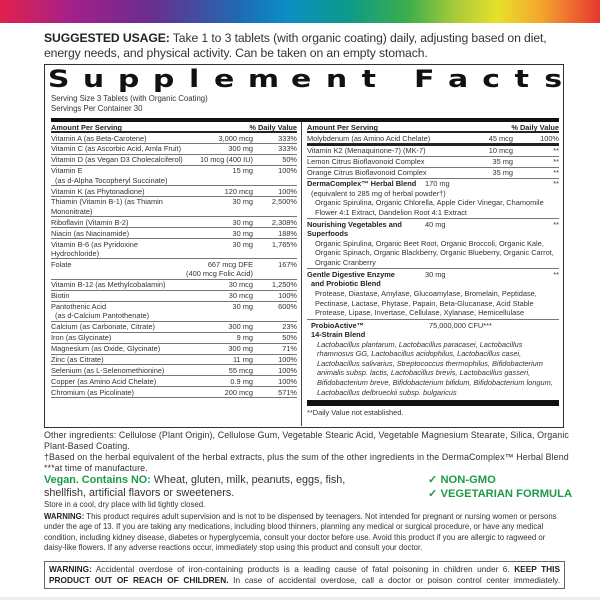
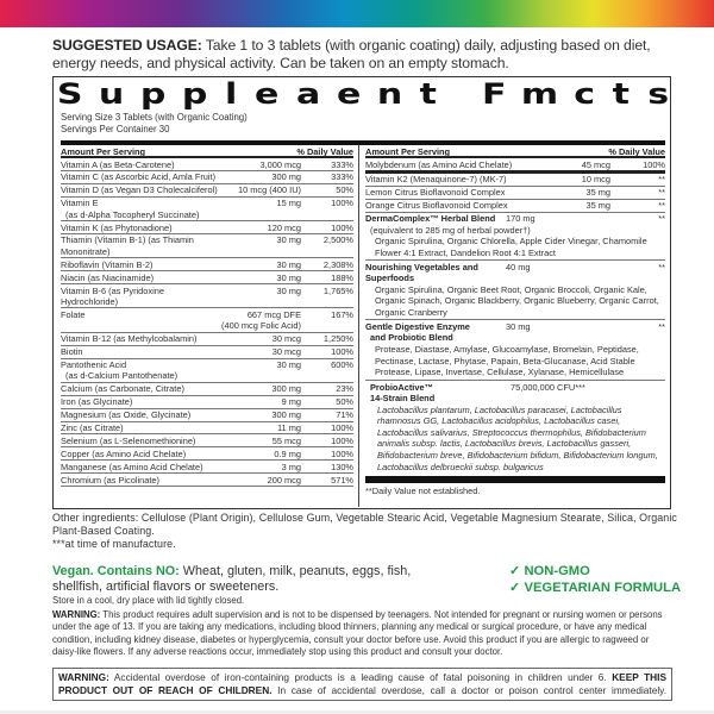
  SUGGESTED USAGE: Take 1 to 3 tablets (with organic coating) daily, adjusting based on diet, energy needs, and physical activity. Can be taken on an empty stomach.
  S
  u
  p
  p
  l
  e
- m
+ a
  e
  n
  t
  F
- a
+ m
  c
  t
  s
  Serving Size 3 Tablets (with Organic Coating)
  Servings Per Container 30
  Amount Per Serving
  % Daily Value
  Vitamin A (as Beta-Carotene)
  3,000 mcg
  333%
  Vitamin C (as Ascorbic Acid, Amla Fruit)
  300 mg
  333%
  Vitamin D (as Vegan D3 Cholecalciferol)
  10 mcg (400 IU)
  50%
  Vitamin E
  (as d-Alpha Tocopheryl Succinate)
  15 mg
  100%
  Vitamin K (as Phytonadione)
  120 mcg
  100%
  Thiamin (Vitamin B-1) (as Thiamin Mononitrate)
  30 mg
  2,500%
  Riboflavin (Vitamin B-2)
  30 mg
  2,308%
  Niacin (as Niacinamide)
  30 mg
  188%
  Vitamin B-6 (as Pyridoxine Hydrochloride)
  30 mg
  1,765%
  Folate
  667 mcg DFE
  (400 mcg Folic Acid)
  167%
  Vitamin B-12 (as Methylcobalamin)
  30 mcg
  1,250%
  Biotin
  30 mcg
  100%
  Pantothenic Acid
  (as d-Calcium Pantothenate)
  30 mg
  600%
  Calcium (as Carbonate, Citrate)
  300 mg
  23%
  Iron (as Glycinate)
  9 mg
  50%
  Magnesium (as Oxide, Glycinate)
  300 mg
  71%
  Zinc (as Citrate)
  11 mg
  100%
  Selenium (as L-Selenomethionine)
  55 mcg
  100%
  Copper (as Amino Acid Chelate)
  0.9 mg
  100%
+ Manganese (as Amino Acid Chelate)
+ 3 mg
+ 130%
  Chromium (as Picolinate)
  200 mcg
  571%
  Amount Per Serving
  % Daily Value
  Molybdenum (as Amino Acid Chelate)
  45 mcg
  100%
  Vitamin K2 (Menaquinone-7) (MK-7)
  10 mcg
  **
  Lemon Citrus Bioflavonoid Complex
  35 mg
  **
  Orange Citrus Bioflavonoid Complex
  35 mg
  **
  DermaComplex™ Herbal Blend
  170 mg
  **
  (equivalent to 285 mg of herbal powder†)
  Organic Spirulina, Organic Chlorella, Apple Cider Vinegar, Chamomile Flower 4:1 Extract, Dandelion Root 4:1 Extract
  Nourishing Vegetables and Superfoods
  40 mg
  **
  Organic Spirulina, Organic Beet Root, Organic Broccoli, Organic Kale, Organic Spinach, Organic Blackberry, Organic Blueberry, Organic Carrot, Organic Cranberry
  Gentle Digestive Enzyme
  30 mg
  **
  and Probiotic Blend
  Protease, Diastase, Amylase, Glucoamylase, Bromelain, Peptidase, Pectinase, Lactase, Phytase, Papain, Beta-Glucanase, Acid Stable Protease, Lipase, Invertase, Cellulase, Xylanase, Hemicellulase
  ProbioActive™
  75,000,000 CFU***
  14-Strain Blend
  Lactobacillus plantarum, Lactobacillus paracasei, Lactobacillus rhamnosus GG, Lactobacillus acidophilus, Lactobacillus casei, Lactobacillus salivarius, Streptococcus thermophilus, Bifidobacterium animalis subsp. lactis, Lactobacillus brevis, Lactobacillus gasseri, Bifidobacterium breve, Bifidobacterium bifidum, Bifidobacterium longum, Lactobacillus delbrueckii subsp. bulgaricus
  **Daily Value not established.
  Other ingredients: Cellulose (Plant Origin), Cellulose Gum, Vegetable Stearic Acid, Vegetable Magnesium Stearate, Silica, Organic Plant-Based Coating.
- †Based on the herbal equivalent of the herbal extracts, plus the sum of the other ingredients in the DermaComplex™ Herbal Blend
  ***at time of manufacture.
  Vegan. Contains NO: Wheat, gluten, milk, peanuts, eggs, fish, shellfish, artificial flavors or sweeteners.
  ✓ NON-GMO
  ✓ VEGETARIAN FORMULA
  Store in a cool, dry place with lid tightly closed.
  WARNING: This product requires adult supervision and is not to be dispensed by teenagers. Not intended for pregnant or nursing women or persons under the age of 13. If you are taking any medications, including blood thinners, planning any medical or surgical procedure, or have any medical condition, including kidney disease, diabetes or hyperglycemia, consult your doctor before use. Avoid this product if you are allergic to ragweed or daisy-like flowers. If any adverse reactions occur, immediately stop using this product and consult your doctor.
  WARNING: Accidental overdose of iron-containing products is a leading cause of fatal poisoning in children under 6. KEEP THIS PRODUCT OUT OF REACH OF CHILDREN. In case of accidental overdose, call a doctor or poison control center immediately.
